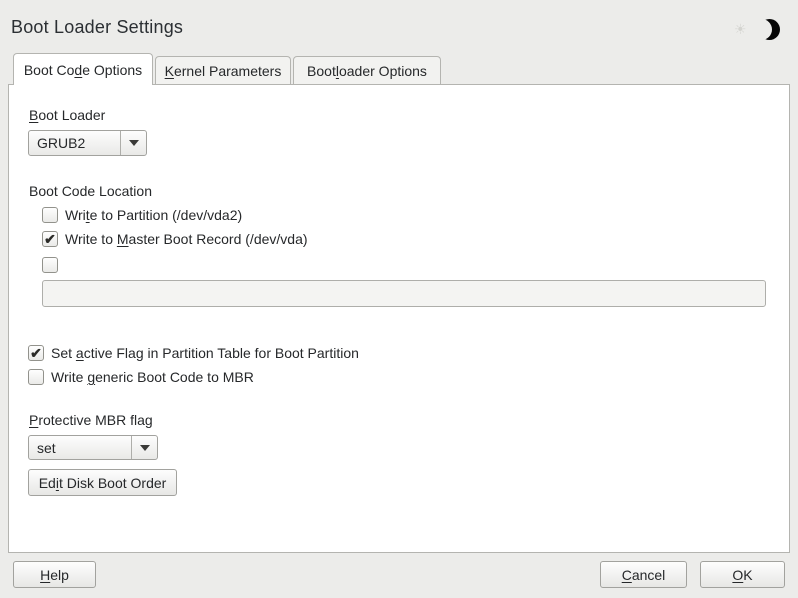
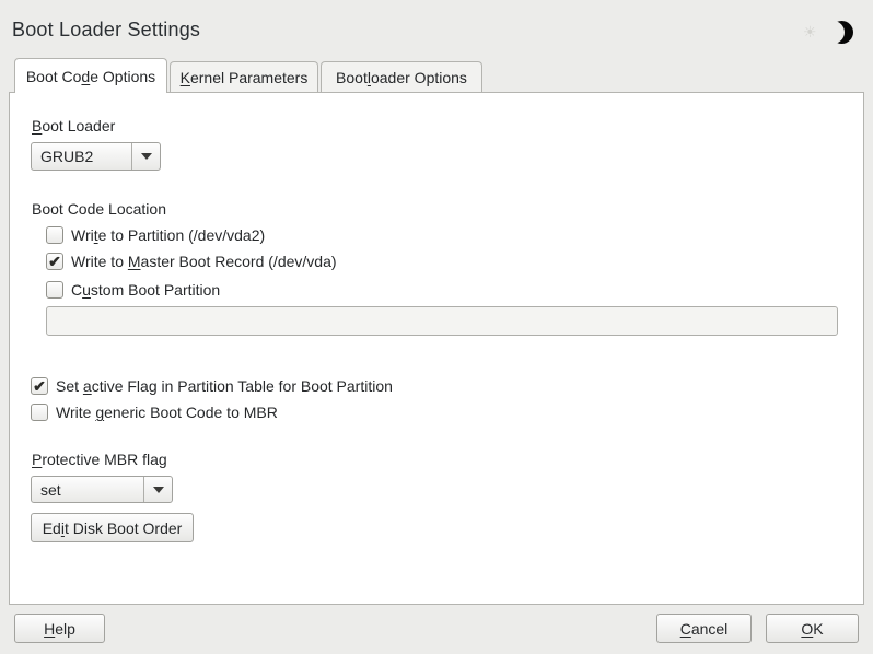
  Boot Loader Settings
  ☀
  Boot Code Options
  Kernel Parameters
  Bootloader Options
  Boot Loader
  GRUB2
  Boot Code Location
  Write to Partition (/dev/vda2)
  ✔
  Write to Master Boot Record (/dev/vda)
+ Custom Boot Partition
  ✔
  Set active Flag in Partition Table for Boot Partition
  Write generic Boot Code to MBR
  Protective MBR flag
  set
  Edit Disk Boot Order
  Help
  Cancel
  OK
